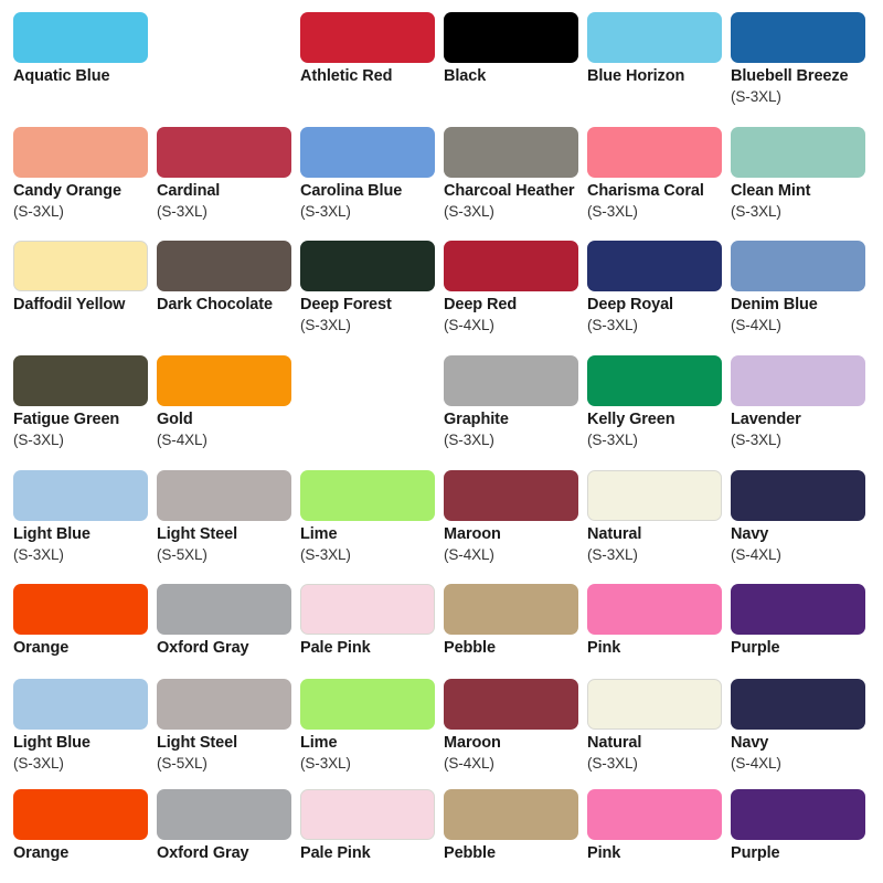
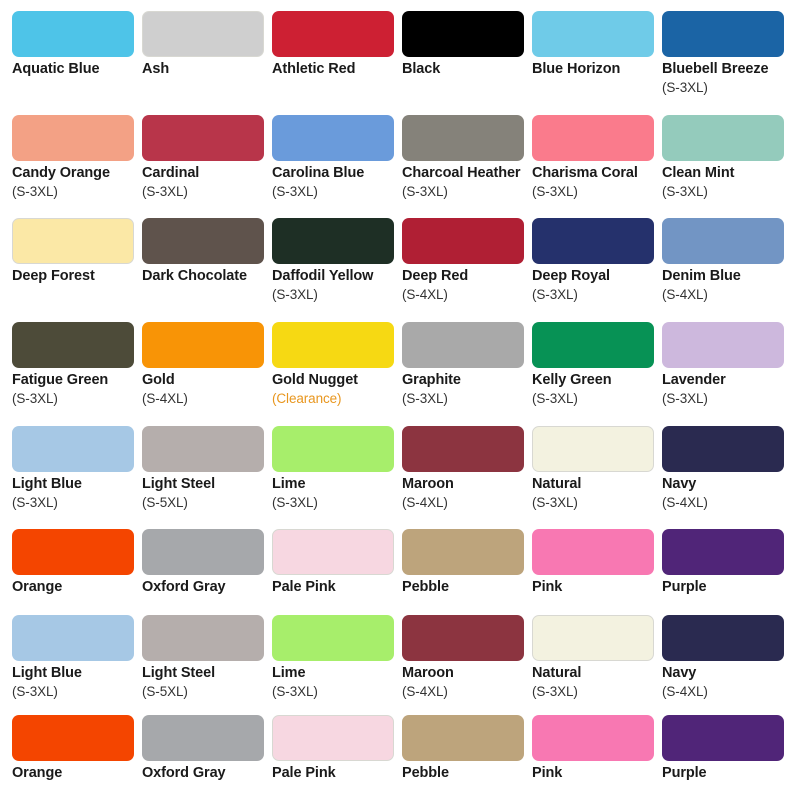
  Aquatic Blue
+ Ash
  Athletic Red
  Black
  Blue Horizon
  Bluebell Breeze
  (S-3XL)
  Candy Orange
  (S-3XL)
  Cardinal
  (S-3XL)
  Carolina Blue
  (S-3XL)
  Charcoal Heather
  (S-3XL)
  Charisma Coral
  (S-3XL)
  Clean Mint
  (S-3XL)
- Daffodil Yellow
+ Deep Forest
  Dark Chocolate
- Deep Forest
+ Daffodil Yellow
  (S-3XL)
  Deep Red
  (S-4XL)
  Deep Royal
  (S-3XL)
  Denim Blue
  (S-4XL)
  Fatigue Green
  (S-3XL)
  Gold
  (S-4XL)
+ Gold Nugget
+ (Clearance)
  Graphite
  (S-3XL)
  Kelly Green
  (S-3XL)
  Lavender
  (S-3XL)
  Light Blue
  (S-3XL)
  Light Steel
  (S-5XL)
  Lime
  (S-3XL)
  Maroon
  (S-4XL)
  Natural
  (S-3XL)
  Navy
  (S-4XL)
  Orange
  Oxford Gray
  Pale Pink
  Pebble
  Pink
  Purple
  Light Blue
  (S-3XL)
  Light Steel
  (S-5XL)
  Lime
  (S-3XL)
  Maroon
  (S-4XL)
  Natural
  (S-3XL)
  Navy
  (S-4XL)
  Orange
  Oxford Gray
  Pale Pink
  Pebble
  Pink
  Purple
